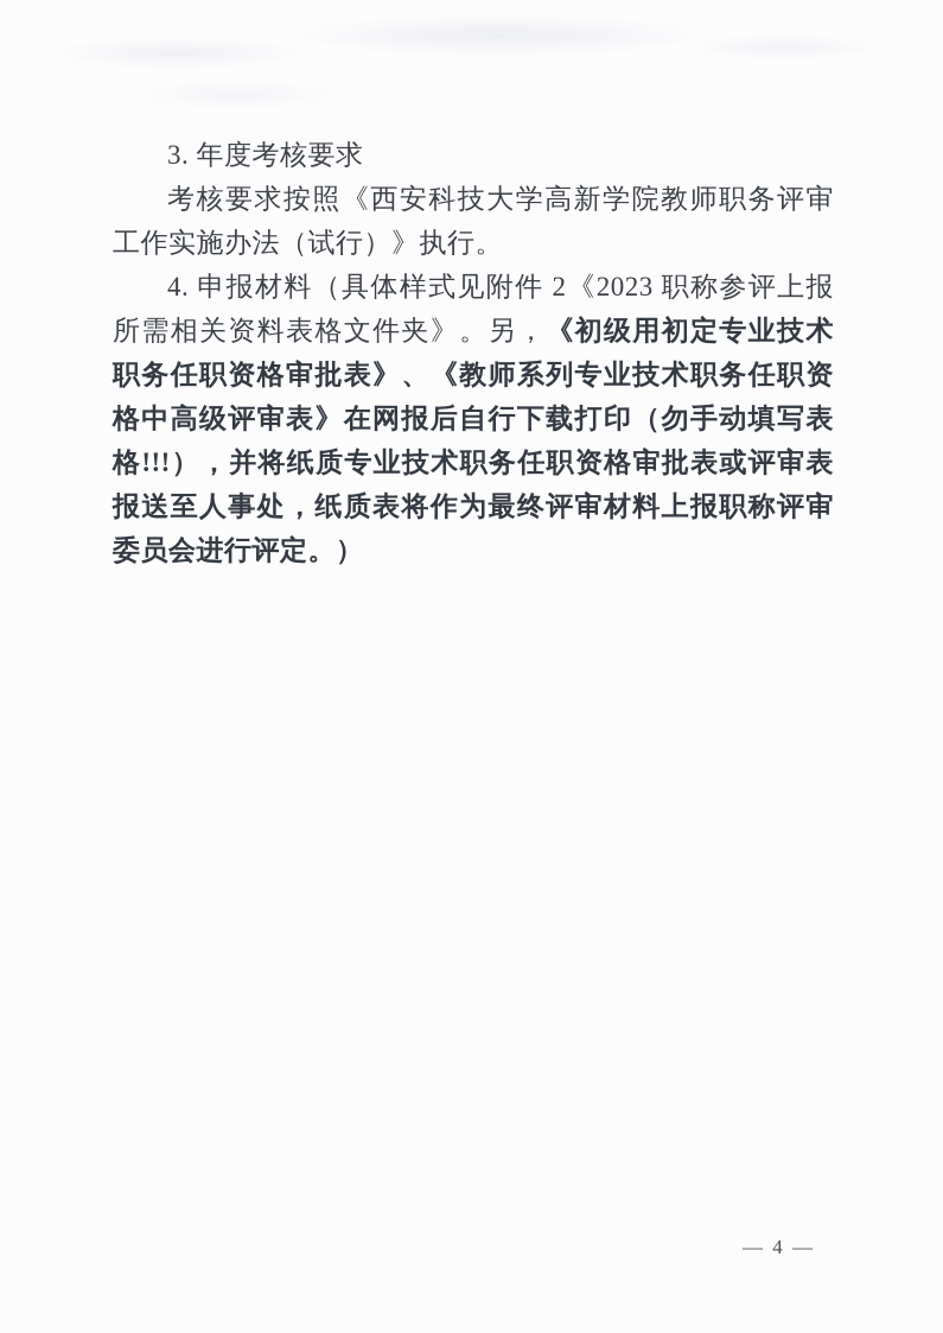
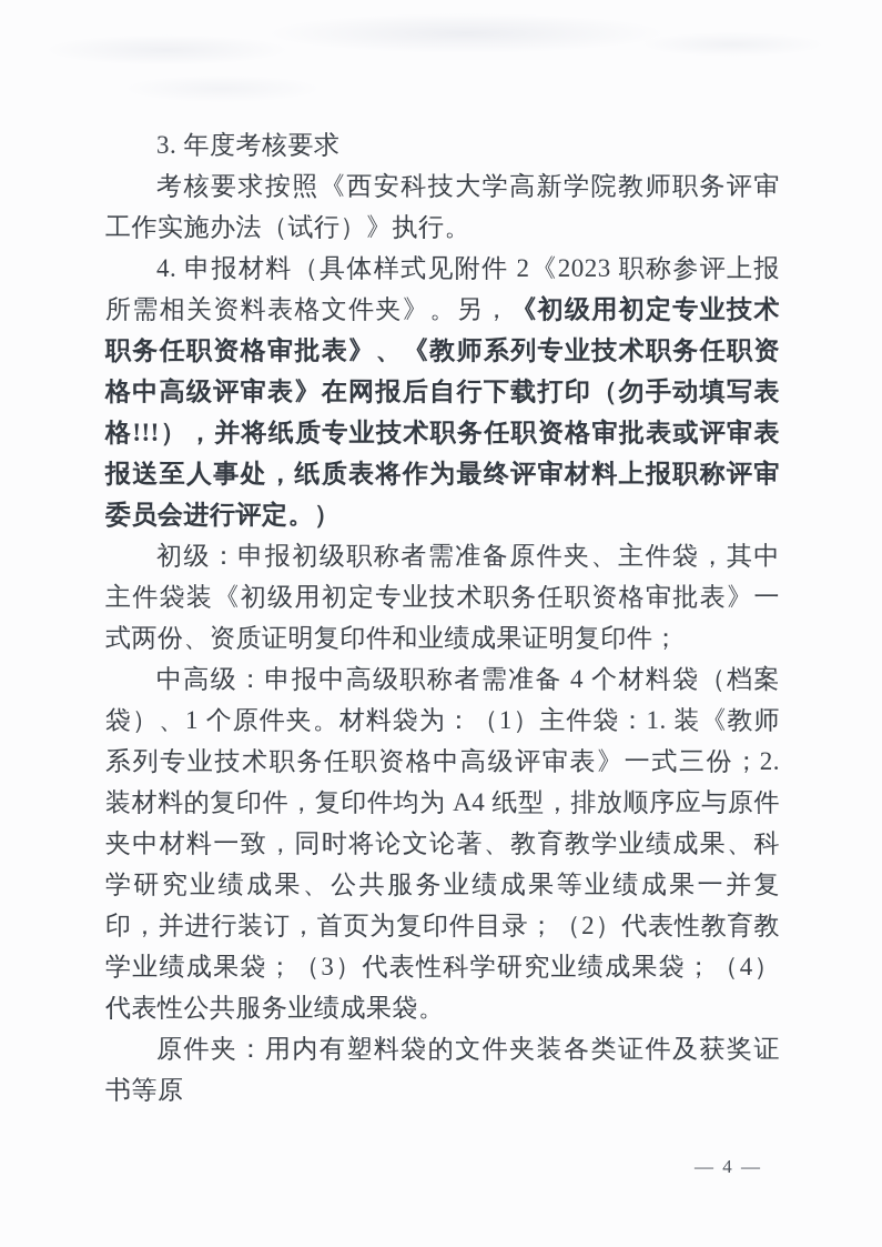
  3. 年度考核要求
  考核要求按照《西安科技大学高新学院教师职务评审工作实施办法（试行）》执行。
  4. 申报材料（具体样式见附件 2《2023 职称参评上报所需相关资料表格文件夹》。另，《初级用初定专业技术职务任职资格审批表》、《教师系列专业技术职务任职资格中高级评审表》在网报后自行下载打印（勿手动填写表格!!!），并将纸质专业技术职务任职资格审批表或评审表报送至人事处，纸质表将作为最终评审材料上报职称评审委员会进行评定。）
+ 初级：申报初级职称者需准备原件夹、主件袋，其中主件袋装《初级用初定专业技术职务任职资格审批表》一式两份、资质证明复印件和业绩成果证明复印件；
+ 中高级：申报中高级职称者需准备 4 个材料袋（档案袋）、1 个原件夹。材料袋为：（1）主件袋：1. 装《教师系列专业技术职务任职资格中高级评审表》一式三份；2. 装材料的复印件，复印件均为 A4 纸型，排放顺序应与原件夹中材料一致，同时将论文论著、教育教学业绩成果、科学研究业绩成果、公共服务业绩成果等业绩成果一并复印，并进行装订，首页为复印件目录；（2）代表性教育教学业绩成果袋；（3）代表性科学研究业绩成果袋；（4）代表性公共服务业绩成果袋。
+ 原件夹：用内有塑料袋的文件夹装各类证件及获奖证书等原
  — 4 —
